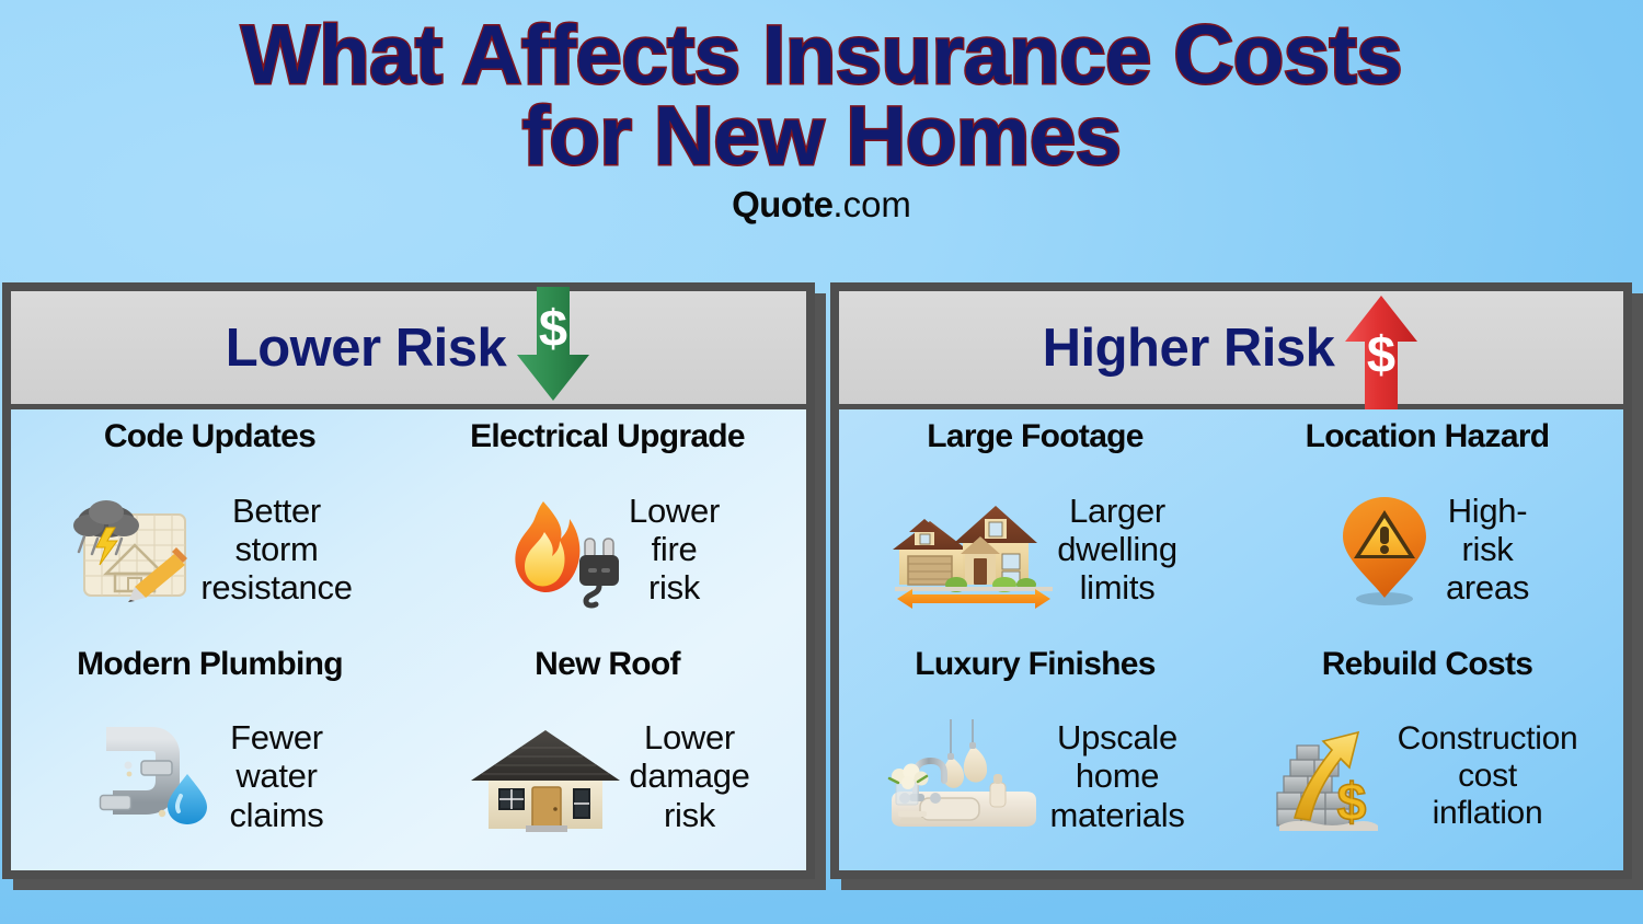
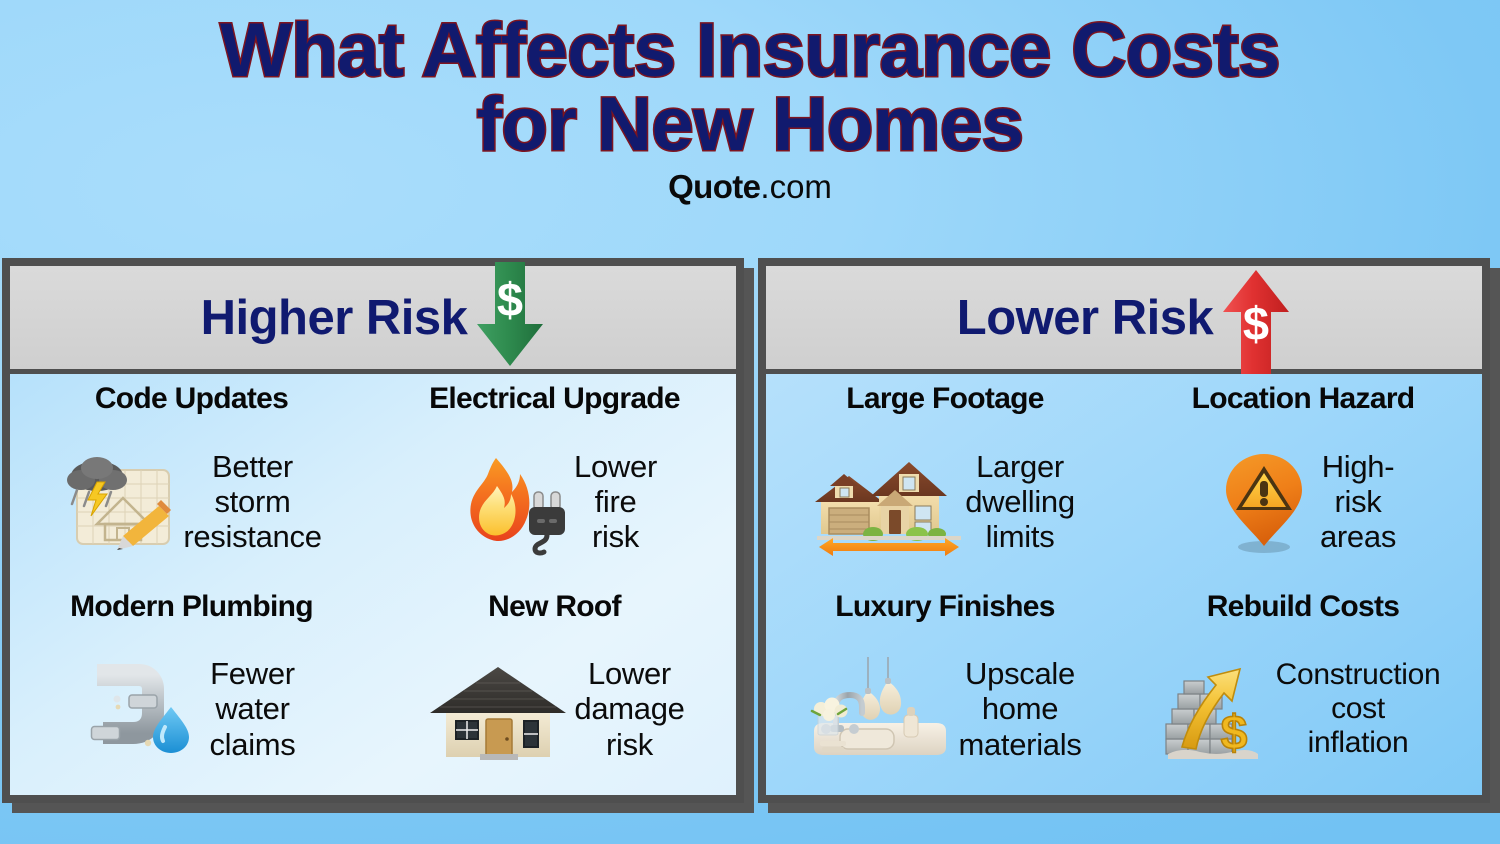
  What Affects Insurance Costs
  for New Homes
  Quote.com
- Lower Risk
+ Higher Risk
  $
  Code Updates
  Better
  storm
  resistance
  Electrical Upgrade
  Lower
  fire
  risk
  Modern Plumbing
  Fewer
  water
  claims
  New Roof
  Lower
  damage
  risk
- Higher Risk
+ Lower Risk
  $
  Large Footage
  Larger
  dwelling
  limits
  Location Hazard
  High-
  risk
  areas
  Luxury Finishes
  Upscale
  home
  materials
  Rebuild Costs
  $
  Construction
  cost
  inflation
